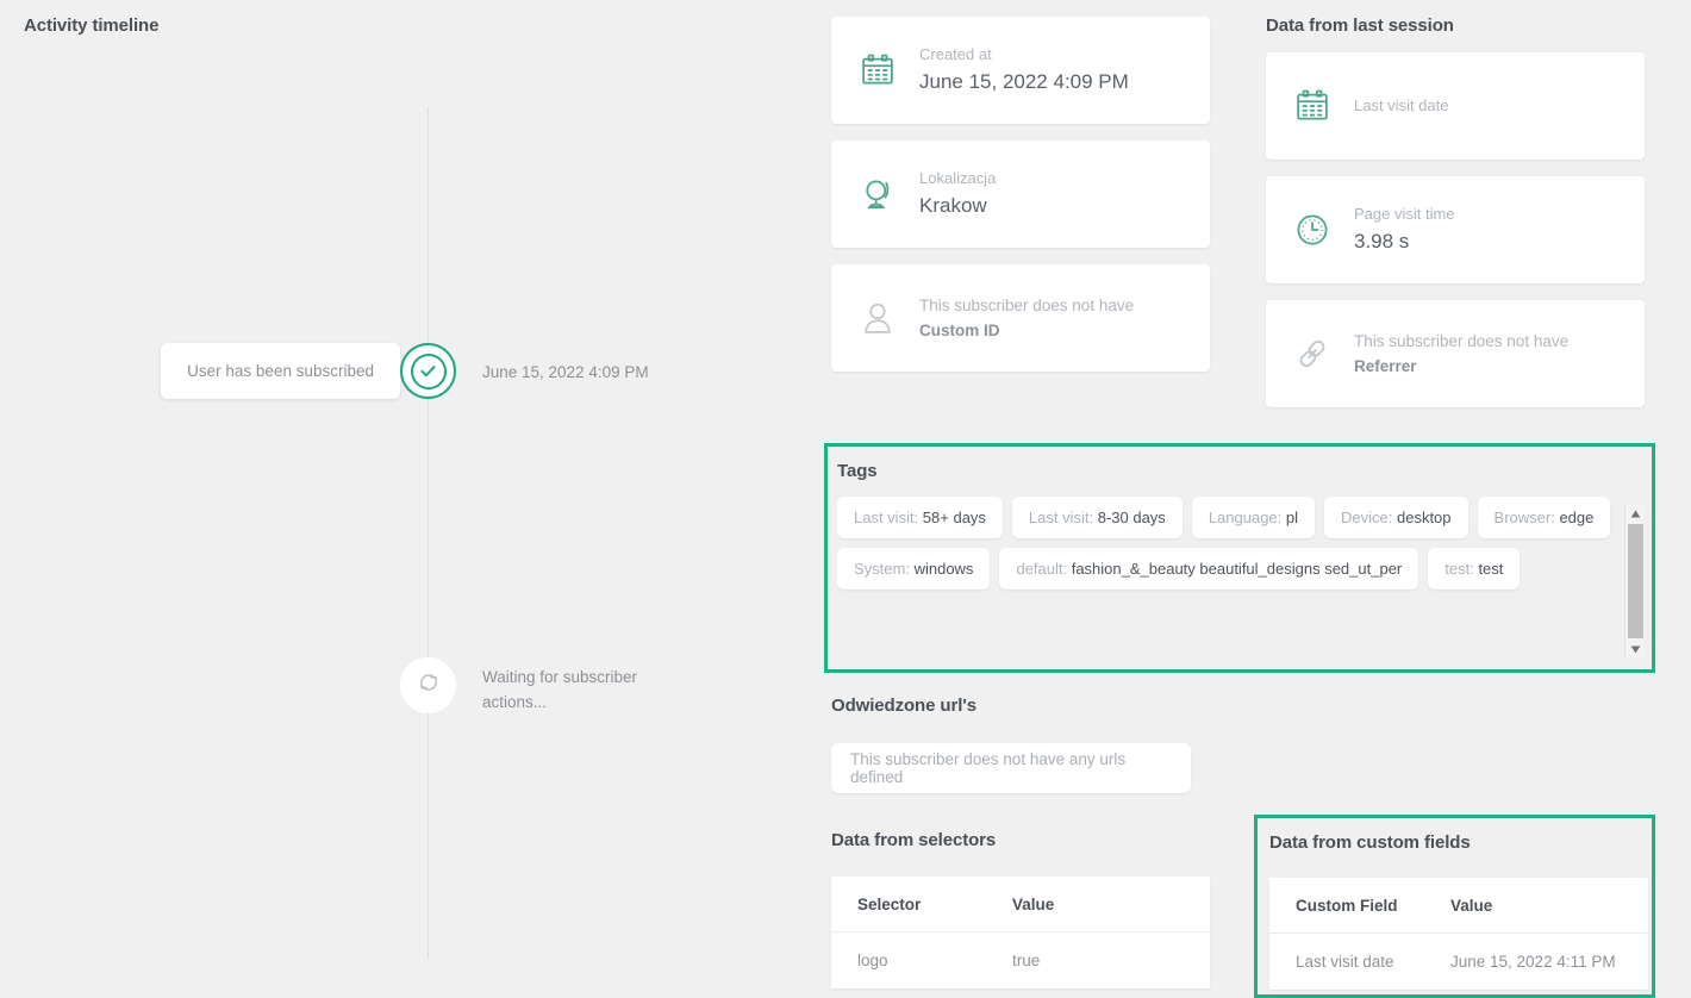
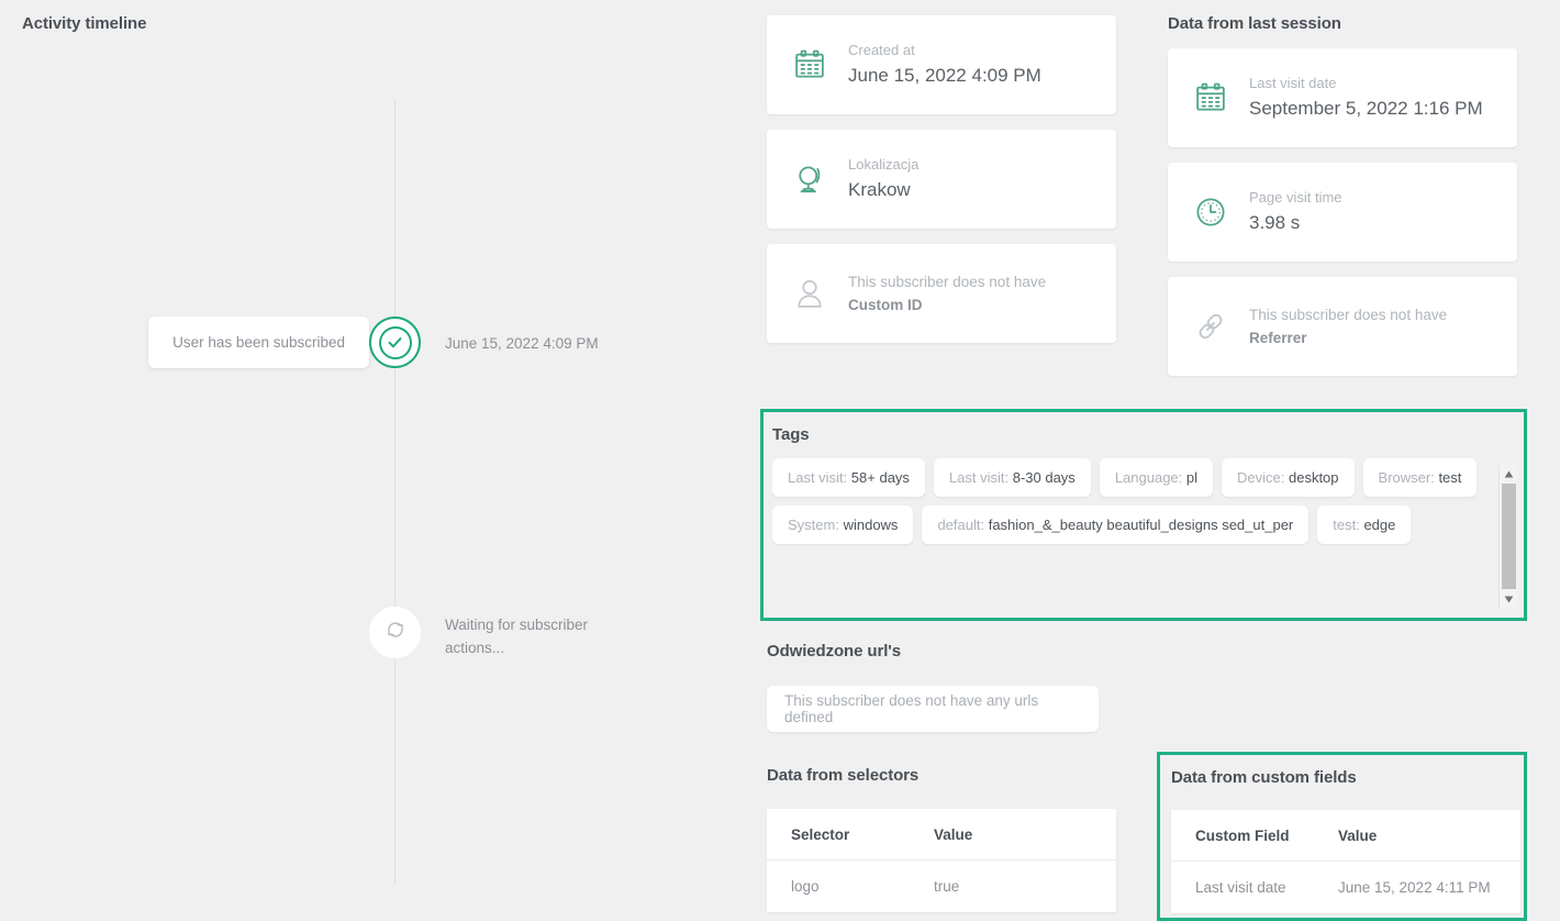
  Activity timeline
  User has been subscribed
  June 15, 2022 4:09 PM
  Waiting for subscriber actions...
  Created at
  June 15, 2022 4:09 PM
  Lokalizacja
  Krakow
  This subscriber does not have Custom ID
  Data from last session
  Last visit date
+ September 5, 2022 1:16 PM
  Page visit time
  3.98 s
  This subscriber does not have Referrer
  Tags
  Last visit: 58+ days
  Last visit: 8-30 days
  Language: pl
  Device: desktop
- Browser: edge
+ Browser: test
  System: windows
  default: fashion_&_beauty beautiful_designs sed_ut_per
- test: test
+ test: edge
  Odwiedzone url's
  This subscriber does not have any urls defined
  Data from selectors
  Selector	Value
  logo	true
  Data from custom fields
  Custom Field	Value
  Last visit date	June 15, 2022 4:11 PM
